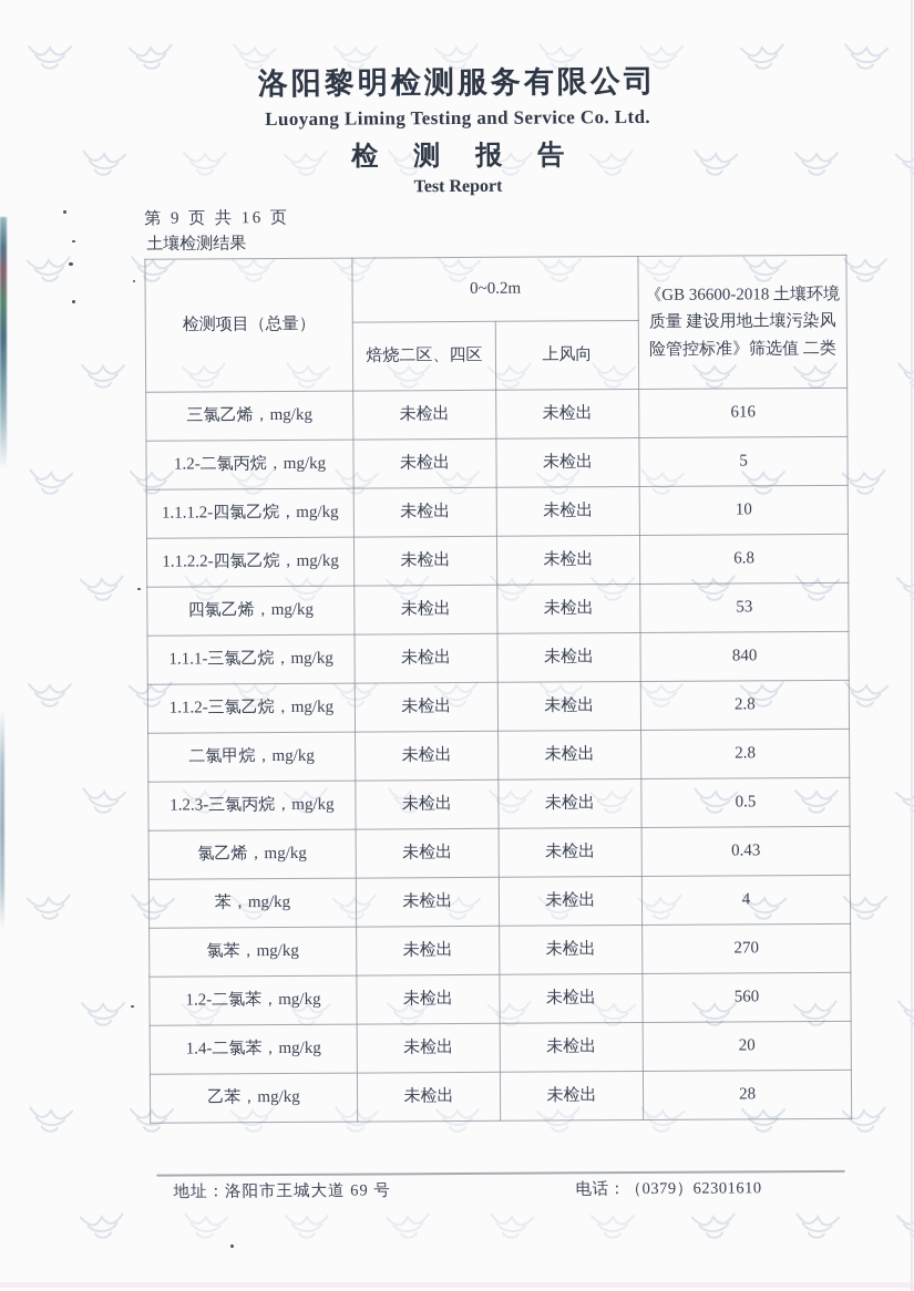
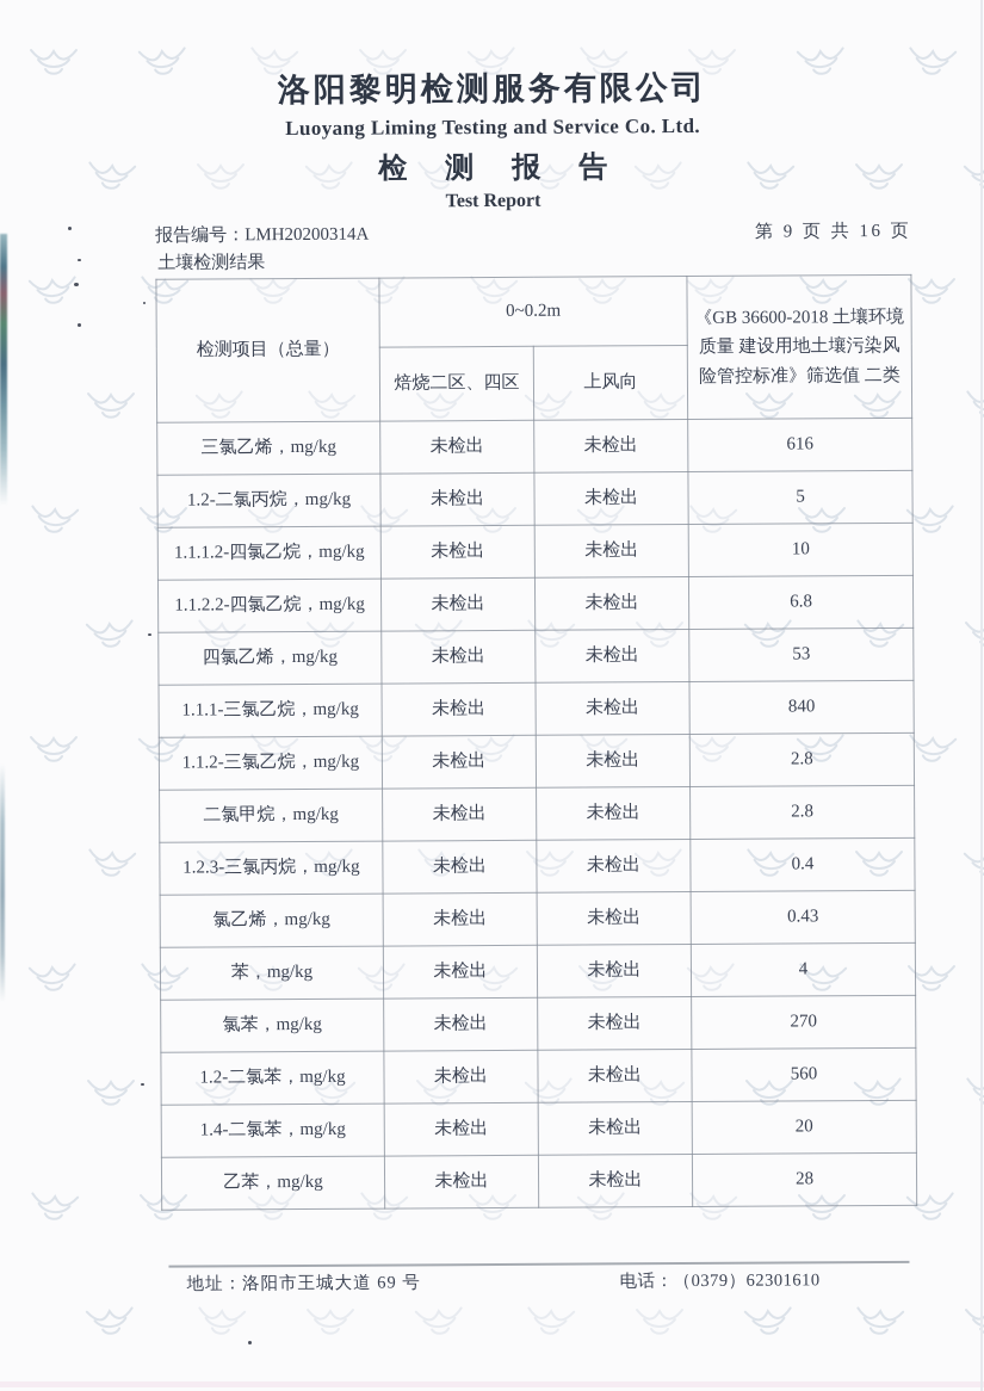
  洛阳黎明检测服务有限公司
  Luoyang Liming Testing and Service Co. Ltd.
  检 测 报 告
  Test Report
+ 报告编号：LMH20200314A
  第 9 页 共 16 页
  土壤检测结果
  检测项目（总量）	0~0.2m	《GB 36600-2018 土壤环境质量 建设用地土壤污染风险管控标准》筛选值 二类
  焙烧二区、四区	上风向
  三氯乙烯，mg/kg	未检出	未检出	616
  1.2-二氯丙烷，mg/kg	未检出	未检出	5
  1.1.1.2-四氯乙烷，mg/kg	未检出	未检出	10
  1.1.2.2-四氯乙烷，mg/kg	未检出	未检出	6.8
  四氯乙烯，mg/kg	未检出	未检出	53
  1.1.1-三氯乙烷，mg/kg	未检出	未检出	840
  1.1.2-三氯乙烷，mg/kg	未检出	未检出	2.8
  二氯甲烷，mg/kg	未检出	未检出	2.8
- 1.2.3-三氯丙烷，mg/kg	未检出	未检出	0.5
+ 1.2.3-三氯丙烷，mg/kg	未检出	未检出	0.4
  氯乙烯，mg/kg	未检出	未检出	0.43
  苯，mg/kg	未检出	未检出	4
  氯苯，mg/kg	未检出	未检出	270
  1.2-二氯苯，mg/kg	未检出	未检出	560
  1.4-二氯苯，mg/kg	未检出	未检出	20
  乙苯，mg/kg	未检出	未检出	28
  地址：洛阳市王城大道 69 号
  电话：（0379）62301610
